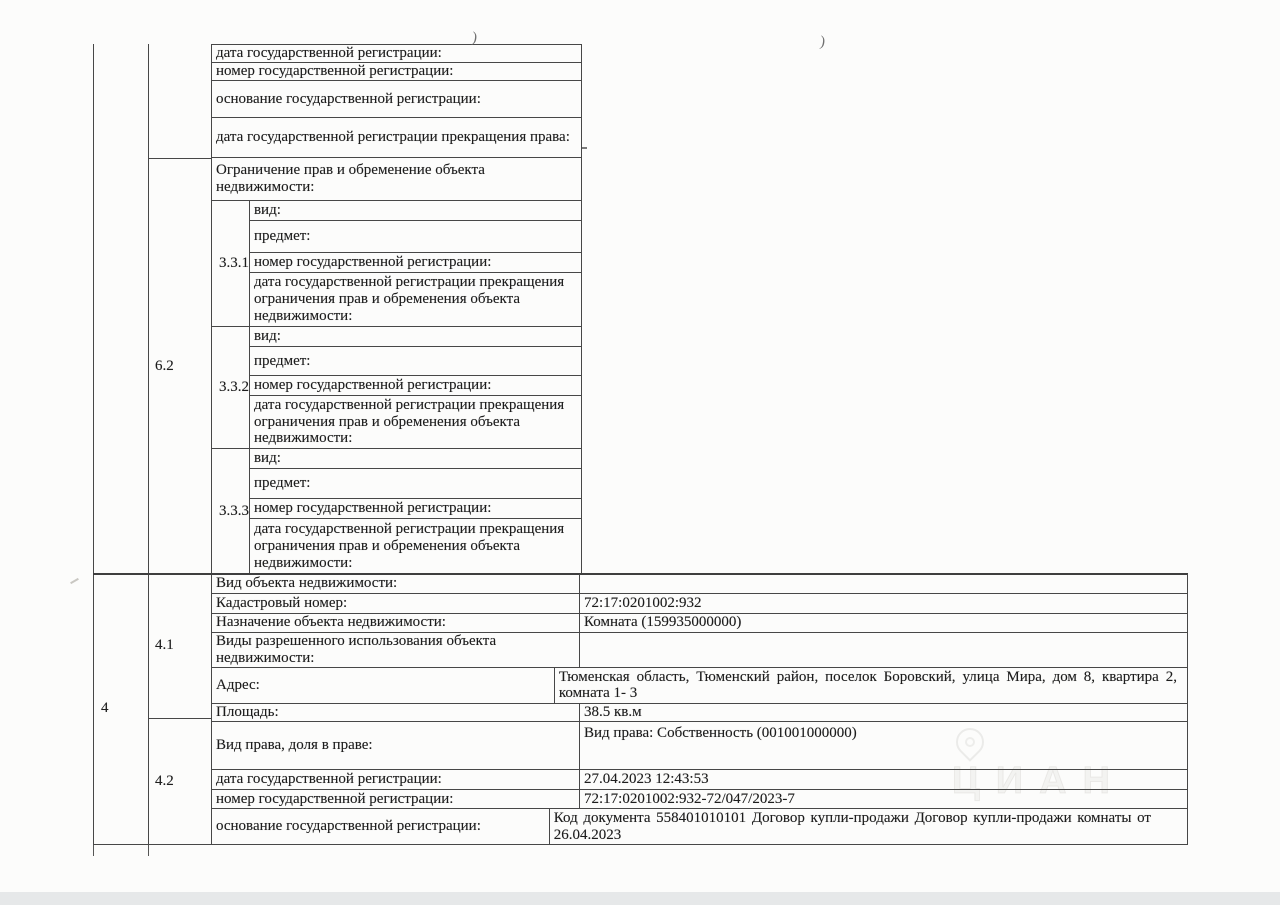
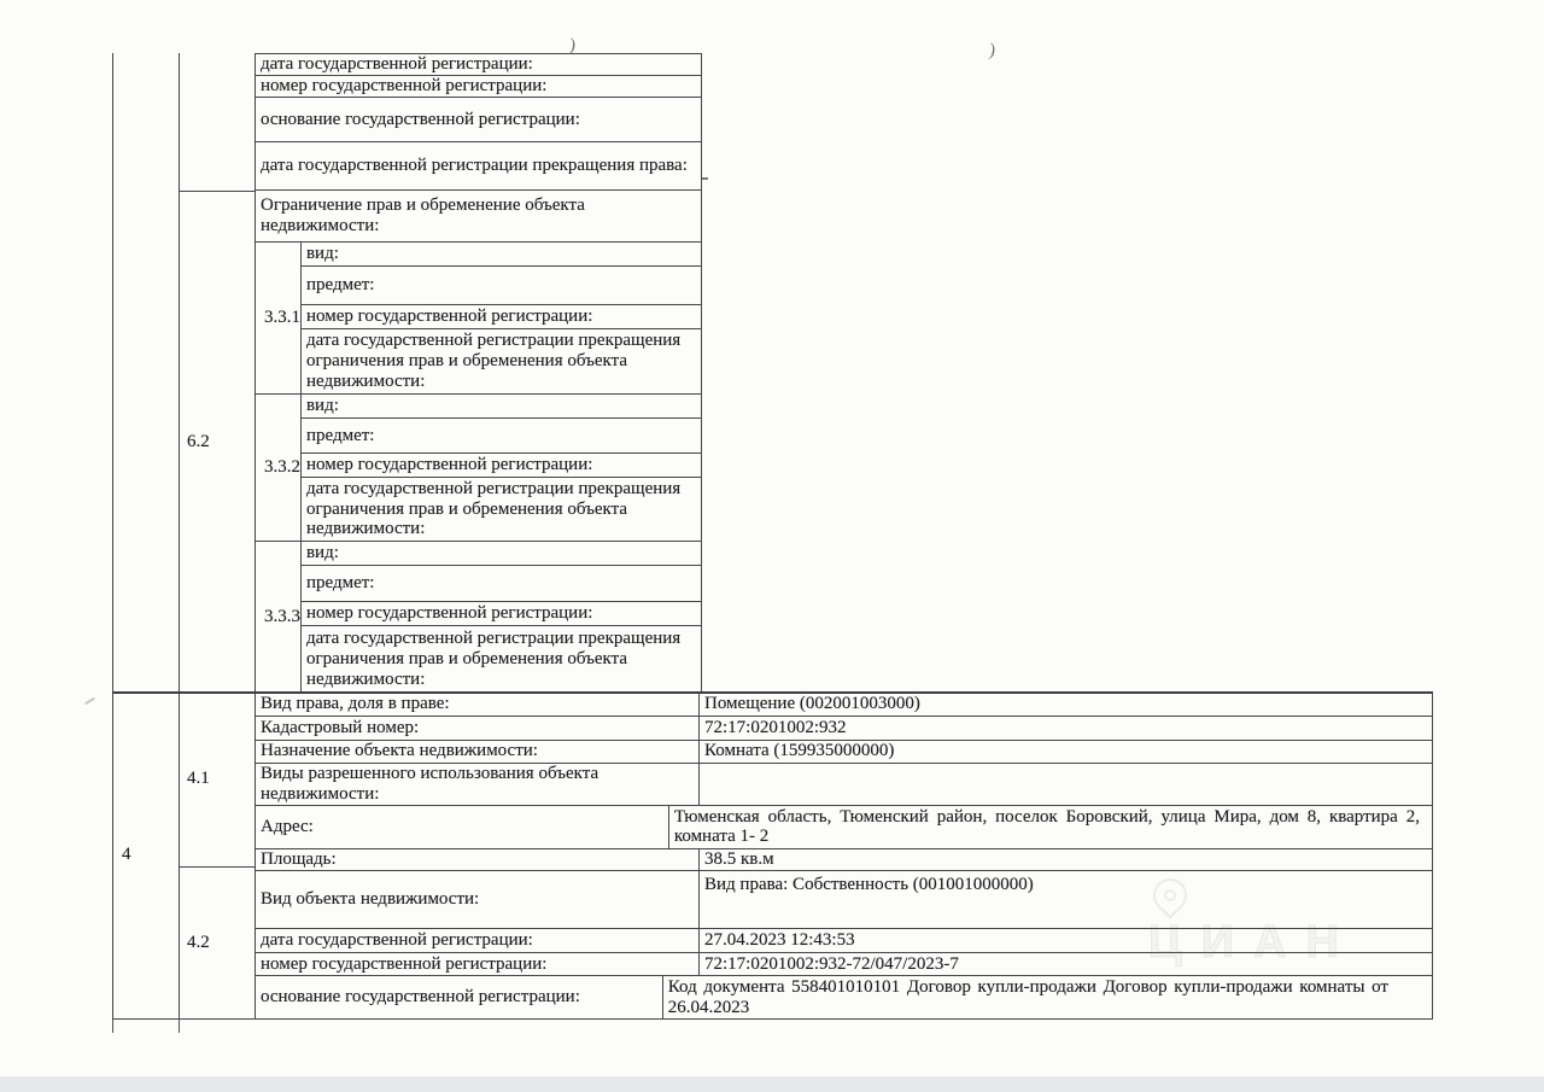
  4
  6.2
  4.1
  4.2
  дата государственной регистрации:
  номер государственной регистрации:
  основание государственной регистрации:
  дата государственной регистрации прекращения права:
  Ограничение прав и обременение объекта недвижимости:
  3.3.1
  вид:
  предмет:
  номер государственной регистрации:
  дата государственной регистрации прекращения ограничения прав и обременения объекта недвижимости:
  3.3.2
  вид:
  предмет:
  номер государственной регистрации:
  дата государственной регистрации прекращения ограничения прав и обременения объекта недвижимости:
  3.3.3
  вид:
  предмет:
  номер государственной регистрации:
  дата государственной регистрации прекращения ограничения прав и обременения объекта недвижимости:
- Вид объекта недвижимости:
+ Вид права, доля в праве:
+ Помещение (002001003000)
  Кадастровый номер:
  72:17:0201002:932
  Назначение объекта недвижимости:
  Комната (159935000000)
  Виды разрешенного использования объекта недвижимости:
  Адрес:
- Тюменская область, Тюменский район, поселок Боровский, улица Мира, дом 8, квартира 2, комната 1- 3
+ Тюменская область, Тюменский район, поселок Боровский, улица Мира, дом 8, квартира 2, комната 1- 2
  Площадь:
  38.5 кв.м
- Вид права, доля в праве:
+ Вид объекта недвижимости:
  Вид права: Собственность (001001000000)
  дата государственной регистрации:
  27.04.2023 12:43:53
  номер государственной регистрации:
  72:17:0201002:932-72/047/2023-7
  основание государственной регистрации:
  Код документа 558401010101 Договор купли-продажи Договор купли-продажи комнаты от 26.04.2023
  ЦИАН
